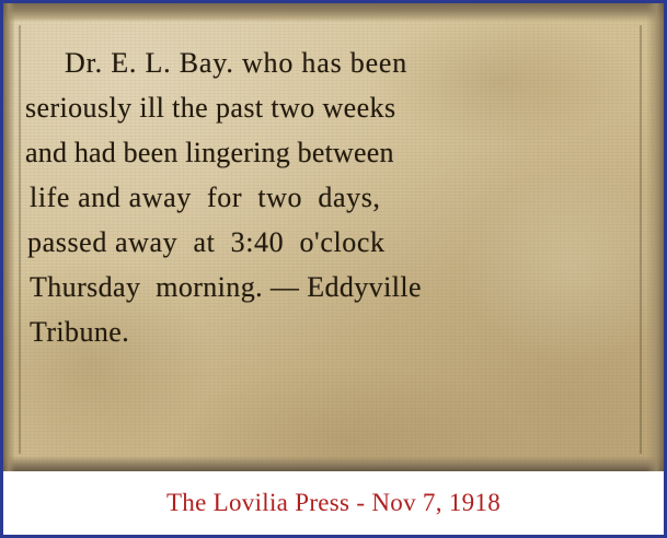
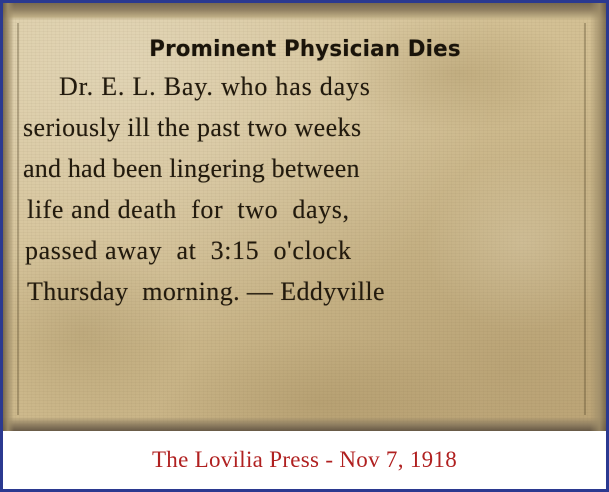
+ Prominent Physician Dies
- Dr. E. L. Bay. who has been
+ Dr. E. L. Bay. who has days
  seriously ill the past two weeks
  and had been lingering between
- life and away for two days,
+ life and death for two days,
- passed away at 3:40 o'clock
+ passed away at 3:15 o'clock
  Thursday morning. — Eddyville
- Tribune.
  The Lovilia Press - Nov 7, 1918
